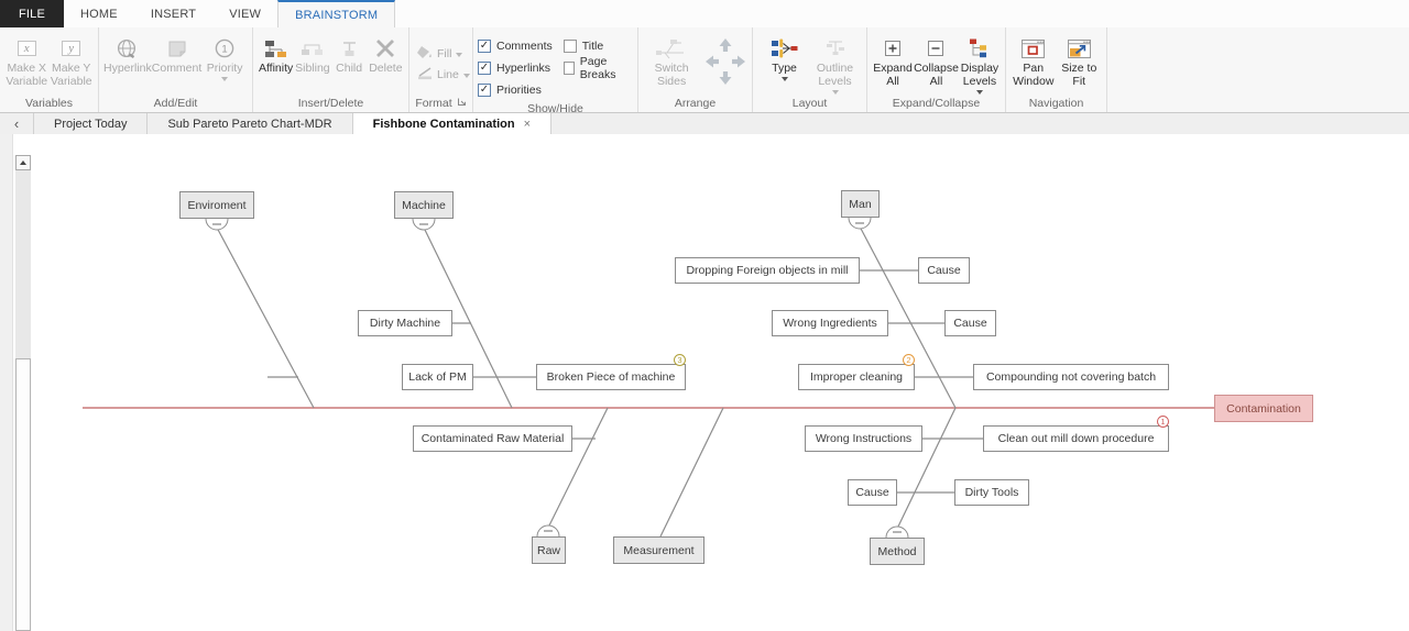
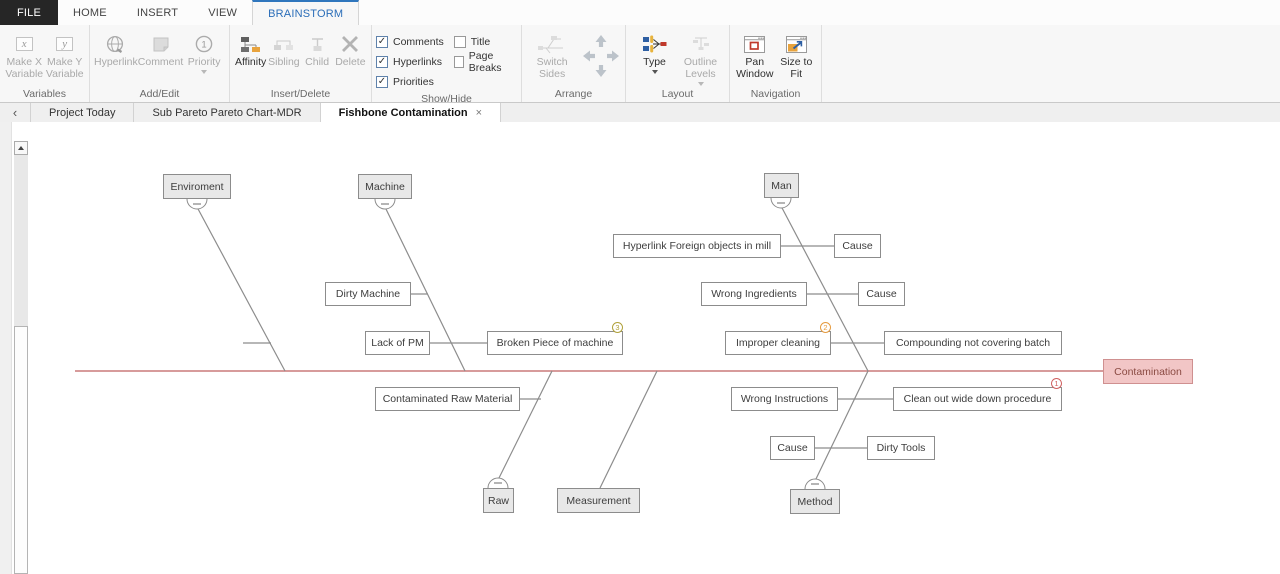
  FILE
  HOME
  INSERT
  VIEW
  BRAINSTORM
  x
  Make X Variable
  y
  Make Y Variable
  Variables
  Hyperlink
  Comment
  1
  Priority
  Add/Edit
  Affinity
  Sibling
  Child
  Delete
  Insert/Delete
- Fill
- Line
- Format
  Comments
  Hyperlinks
  Priorities
  Title
  Page Breaks
  Show/Hide
  Switch Sides
  Arrange
  Type
  Outline Levels
  Layout
- Expand All
- Collapse All
- Display Levels
- Expand/Collapse
  Pan Window
  Size to Fit
  Navigation
  ‹
  Project Today
  Sub Pareto Pareto Chart-MDR
  Fishbone Contamination
  ×
  Enviroment
  Machine
  Man
  Raw
  Measurement
  Method
  Dirty Machine
  Lack of PM
  Broken Piece of machine
  Contaminated Raw Material
- Dropping Foreign objects in mill
+ Hyperlink Foreign objects in mill
  Cause
  Wrong Ingredients
  Cause
  Improper cleaning
  Compounding not covering batch
  Wrong Instructions
- Clean out mill down procedure
+ Clean out wide down procedure
  Cause
  Dirty Tools
  Contamination
  3
  2
  1
